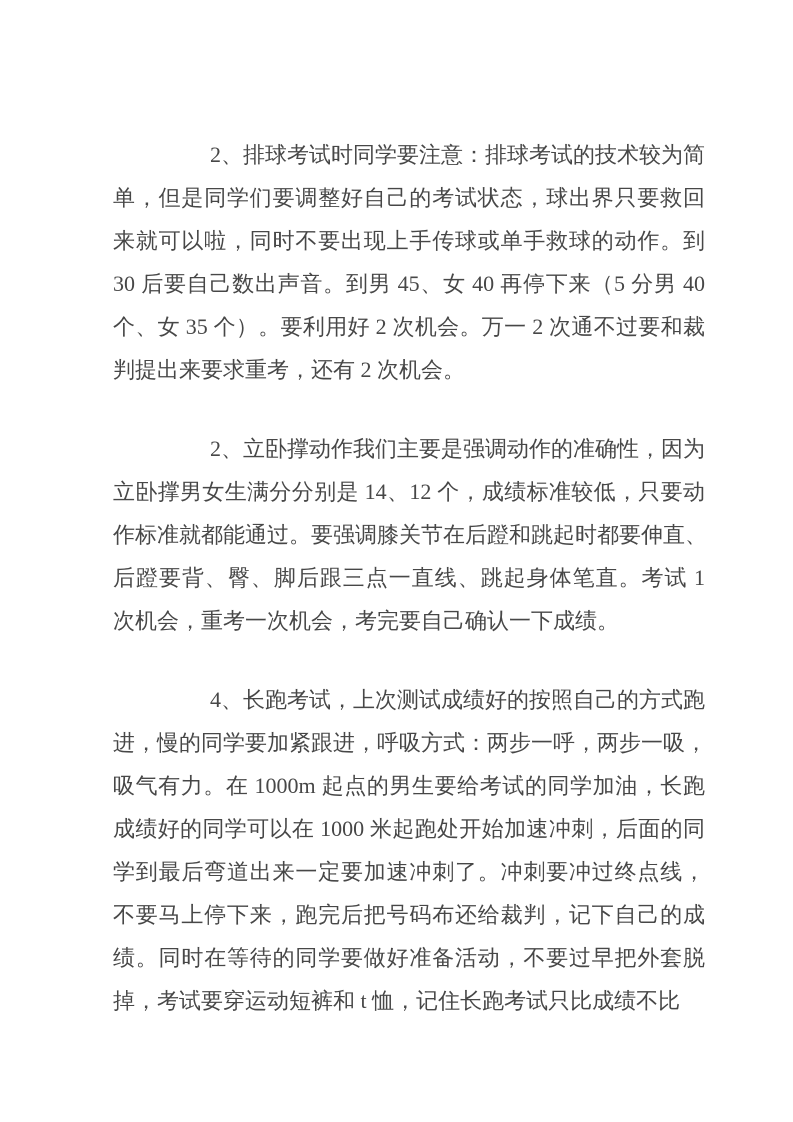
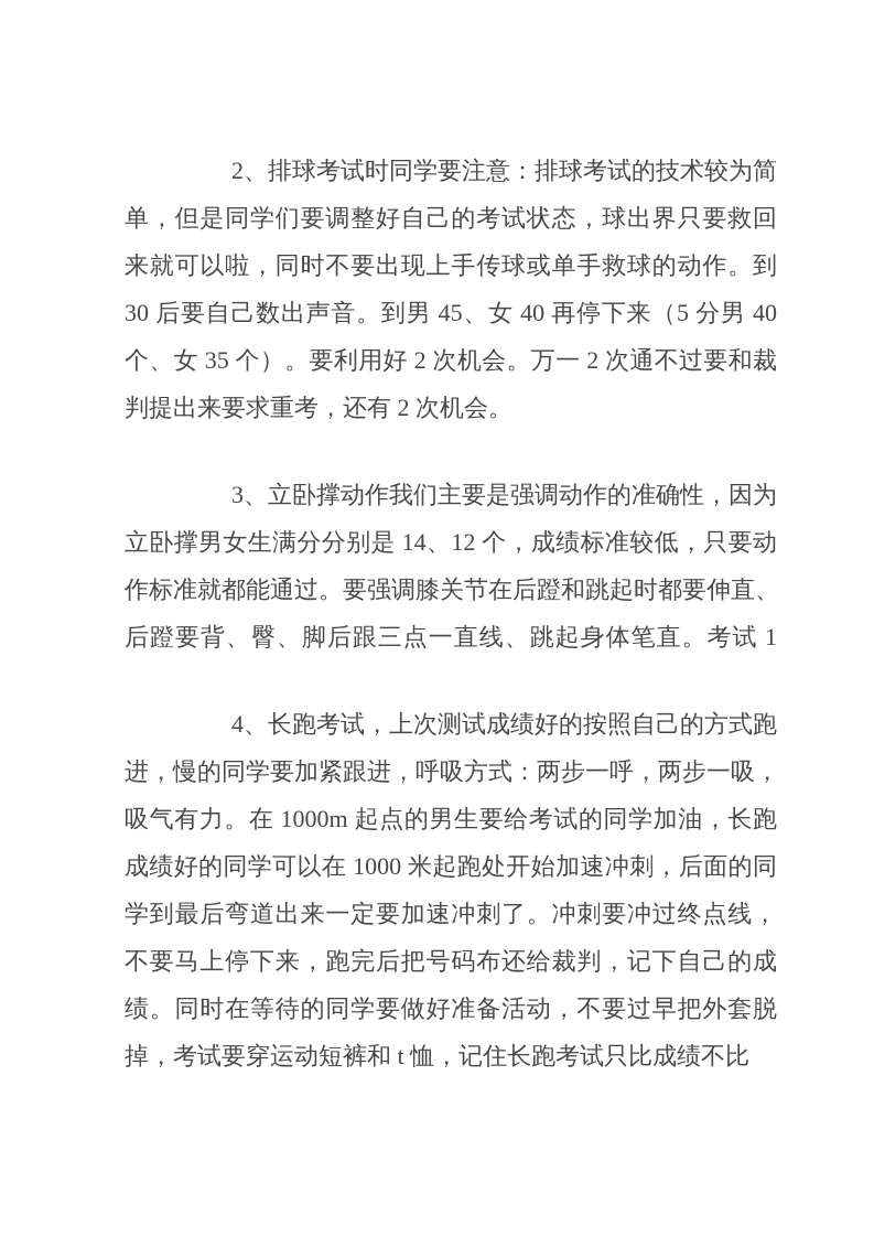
  2、排球考试时同学要注意：排球考试的技术较为简
  单，但是同学们要调整好自己的考试状态，球出界只要救回
  来就可以啦，同时不要出现上手传球或单手救球的动作。到
  30 后要自己数出声音。到男 45、女 40 再停下来（5 分男 40
  个、女 35 个）。要利用好 2 次机会。万一 2 次通不过要和裁
  判提出来要求重考，还有 2 次机会。
- 2、立卧撑动作我们主要是强调动作的准确性，因为
+ 3、立卧撑动作我们主要是强调动作的准确性，因为
  立卧撑男女生满分分别是 14、12 个，成绩标准较低，只要动
  作标准就都能通过。要强调膝关节在后蹬和跳起时都要伸直、
  后蹬要背、臀、脚后跟三点一直线、跳起身体笔直。考试 1
- 次机会，重考一次机会，考完要自己确认一下成绩。
  4、长跑考试，上次测试成绩好的按照自己的方式跑
  进，慢的同学要加紧跟进，呼吸方式：两步一呼，两步一吸，
  吸气有力。在 1000m 起点的男生要给考试的同学加油，长跑
  成绩好的同学可以在 1000 米起跑处开始加速冲刺，后面的同
  学到最后弯道出来一定要加速冲刺了。冲刺要冲过终点线，
  不要马上停下来，跑完后把号码布还给裁判，记下自己的成
  绩。同时在等待的同学要做好准备活动，不要过早把外套脱
  掉，考试要穿运动短裤和 t 恤，记住长跑考试只比成绩不比
